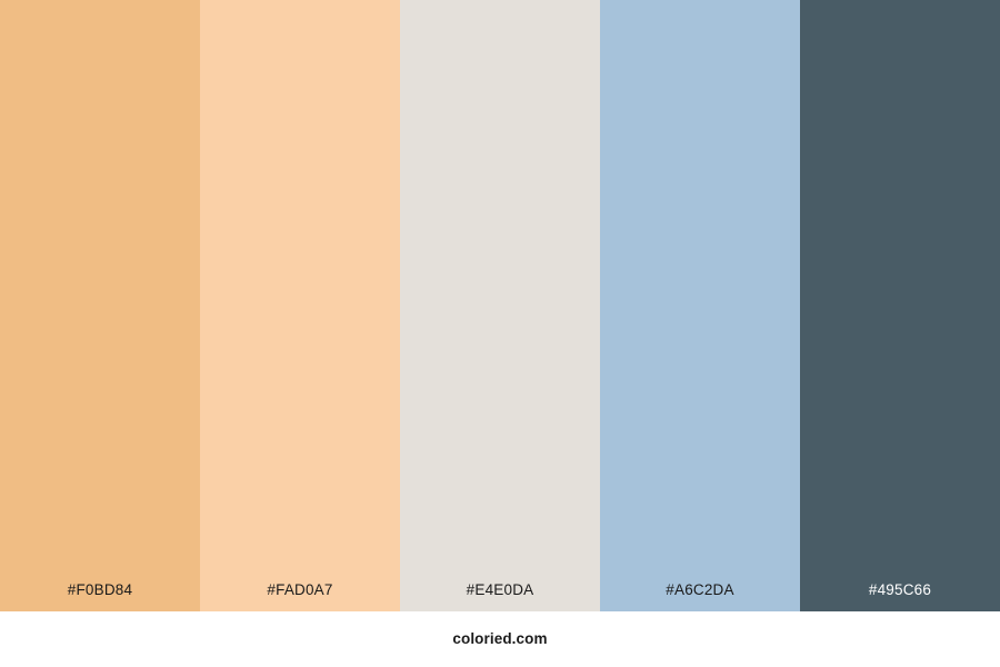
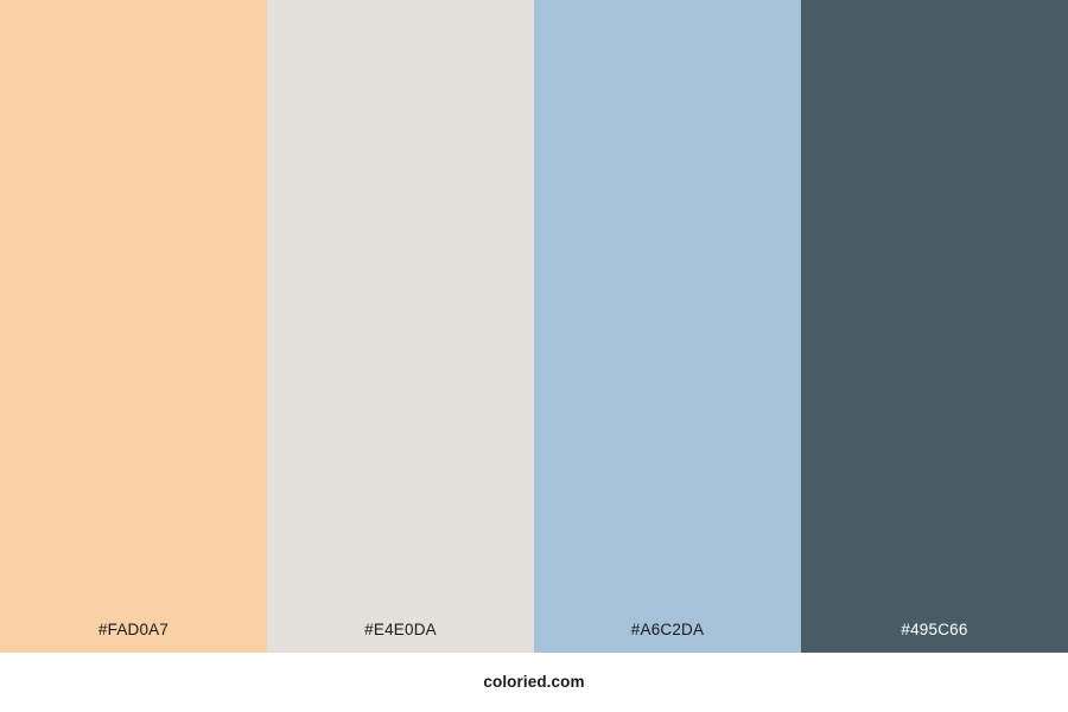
- #F0BD84
  #FAD0A7
  #E4E0DA
  #A6C2DA
  #495C66
  coloried.com
